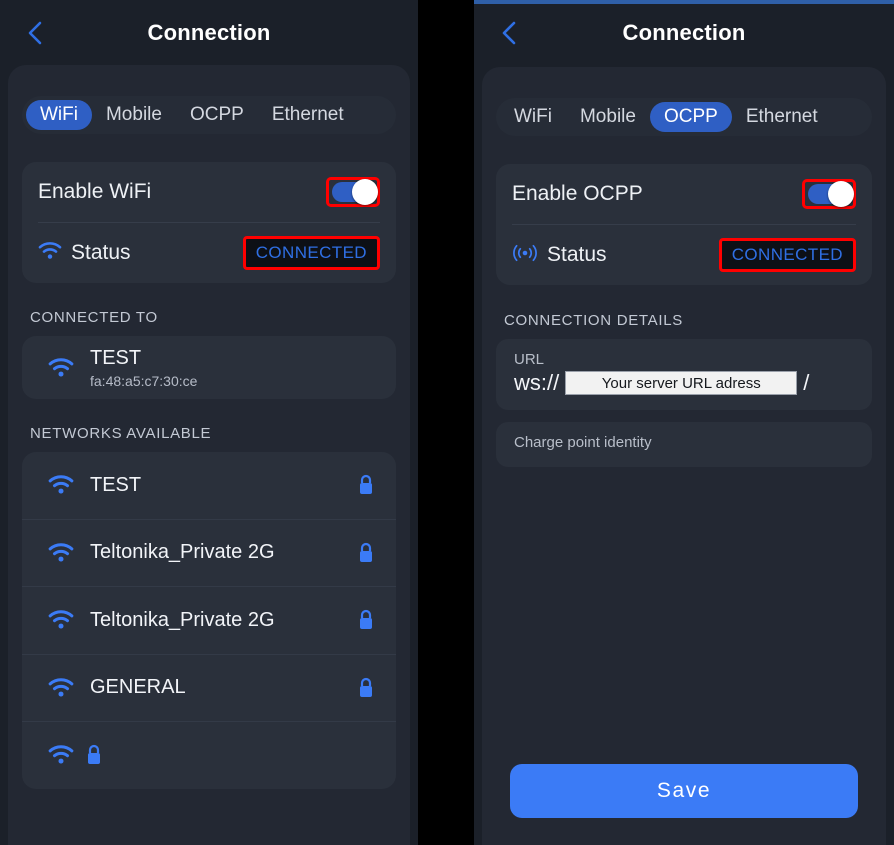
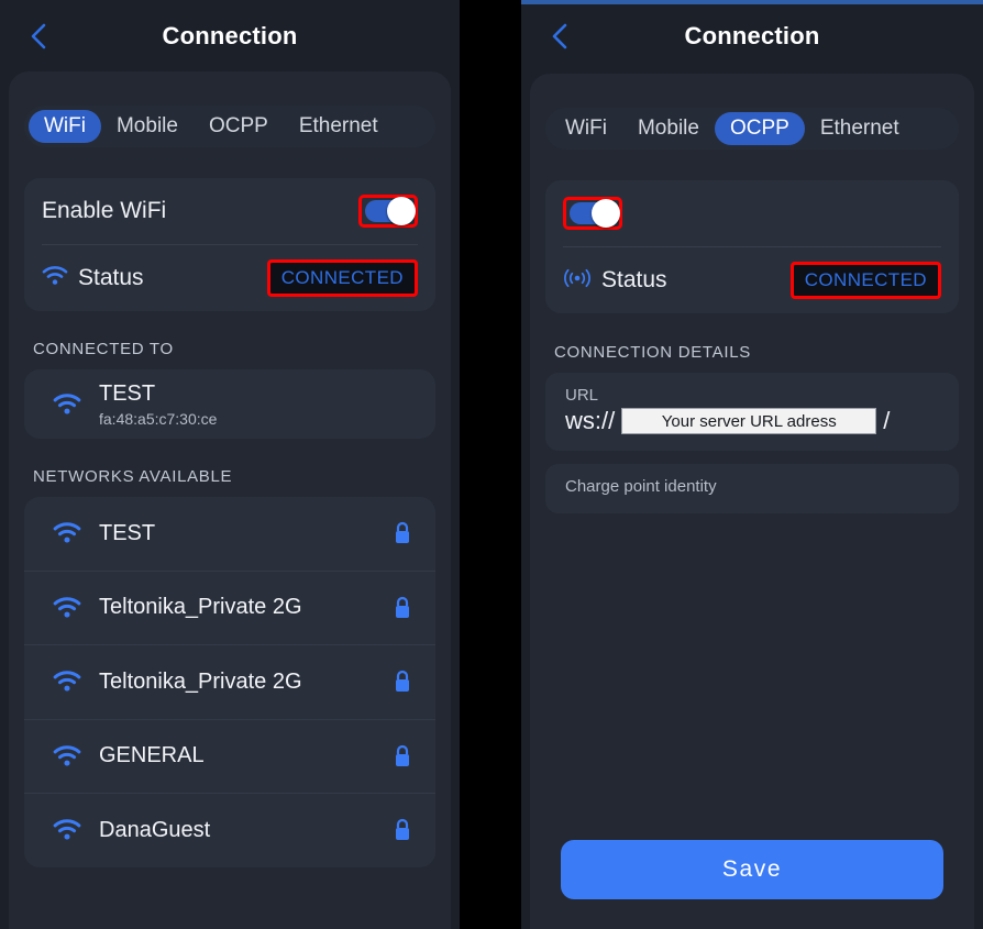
  Connection
  WiFi
  Mobile
  OCPP
  Ethernet
  Enable WiFi
  Status
  CONNECTED
  CONNECTED TO
  TEST
  fa:48:a5:c7:30:ce
  NETWORKS AVAILABLE
  TEST
  Teltonika_Private 2G
  Teltonika_Private 2G
  GENERAL
+ DanaGuest
  Connection
  WiFi
  Mobile
  OCPP
  Ethernet
- Enable OCPP
  Status
  CONNECTED
  CONNECTION DETAILS
  URL
  ws://
  Your server URL adress
  /
  Charge point identity
  Save
